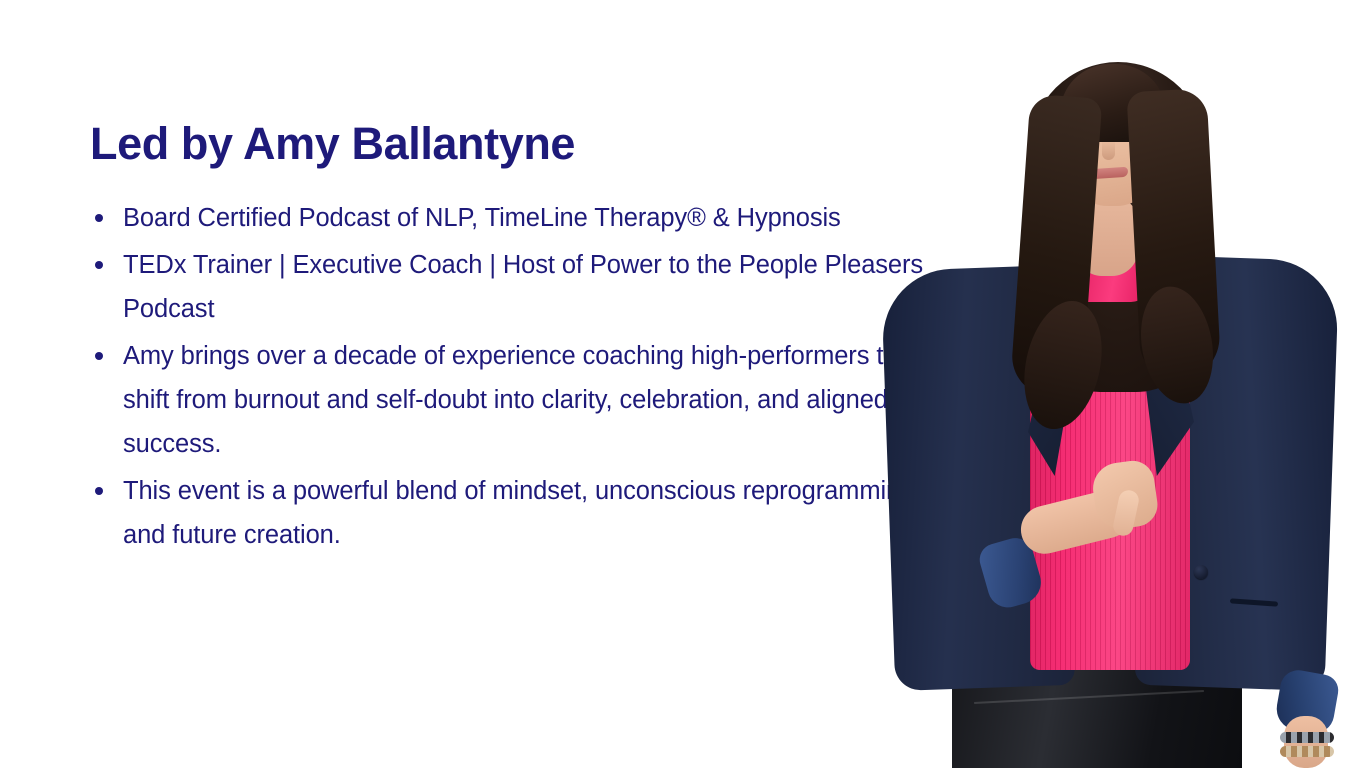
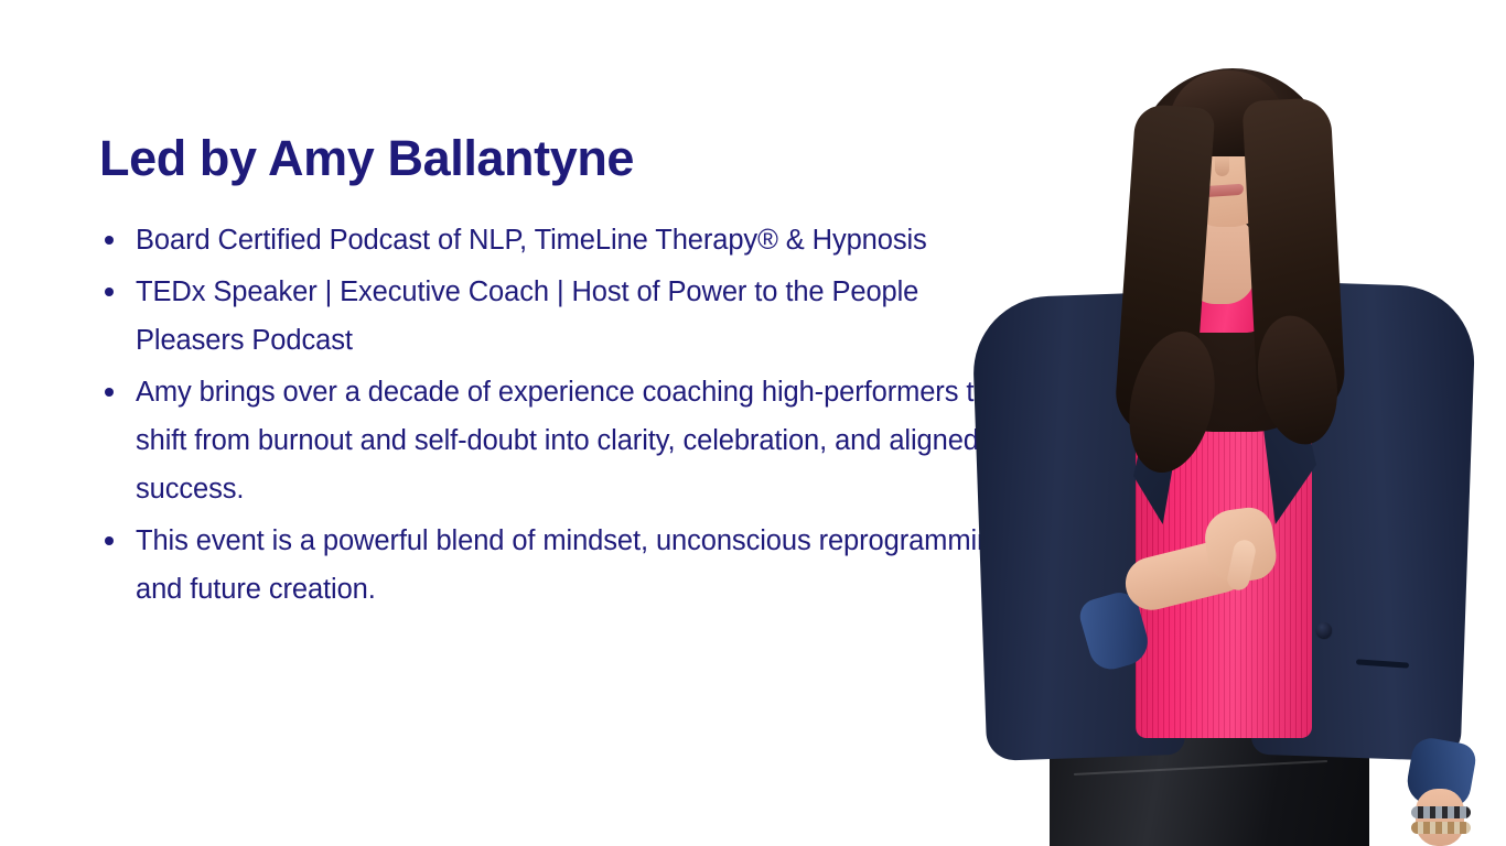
  Led by Amy Ballantyne
  Board Certified Podcast of NLP, TimeLine Therapy® & Hypnosis
- TEDx Trainer | Executive Coach | Host of Power to the People Pleasers Podcast
+ TEDx Speaker | Executive Coach | Host of Power to the People Pleasers Podcast
  Amy brings over a decade of experience coaching high-performers t shift from burnout and self-doubt into clarity, celebration, and aligned success.
  This event is a powerful blend of mindset, unconscious reprogrammi and future creation.
